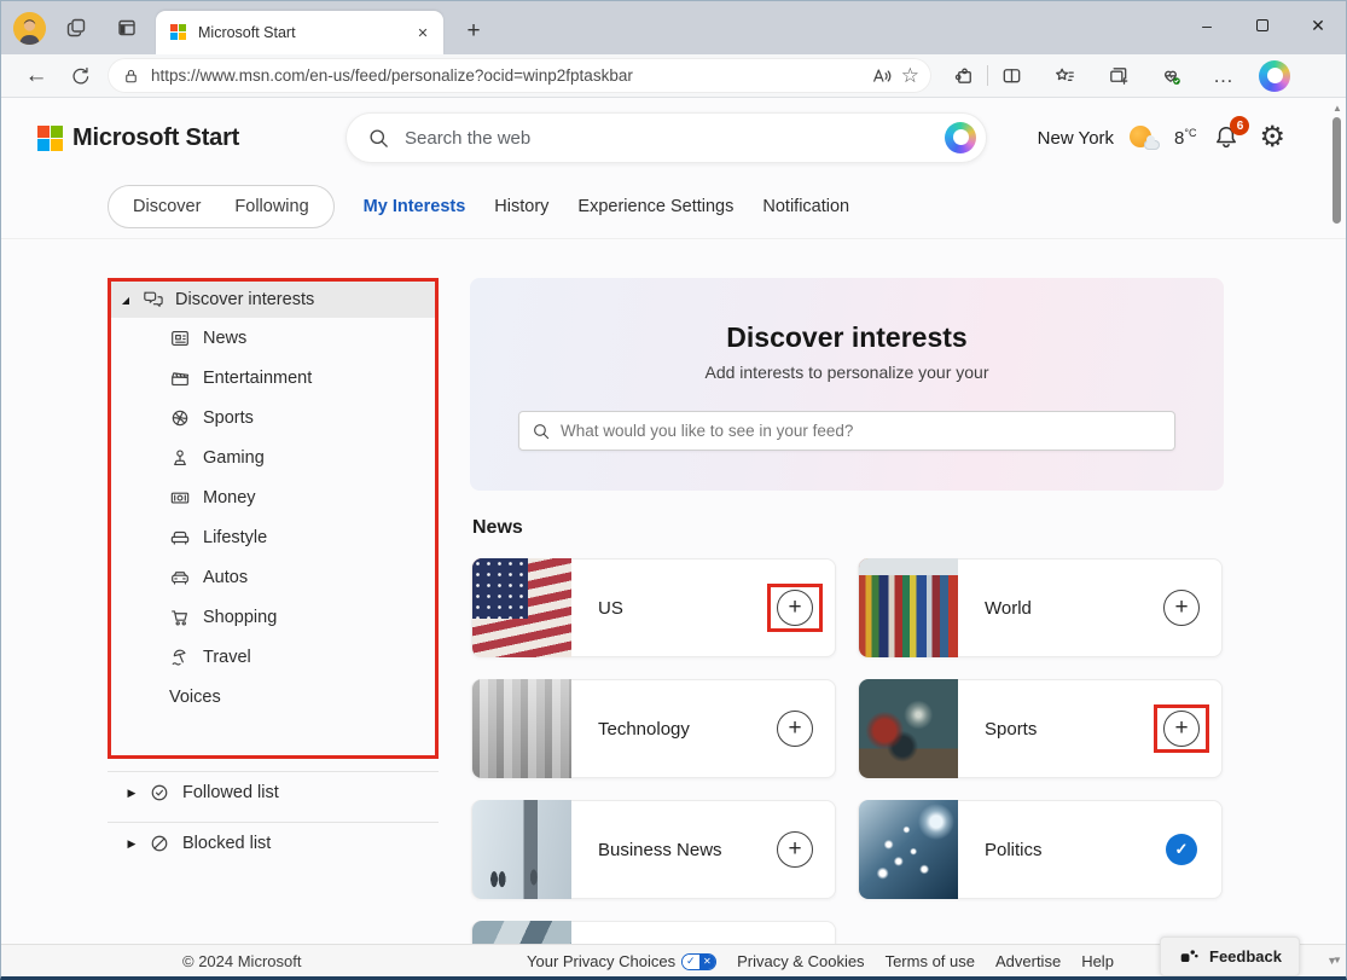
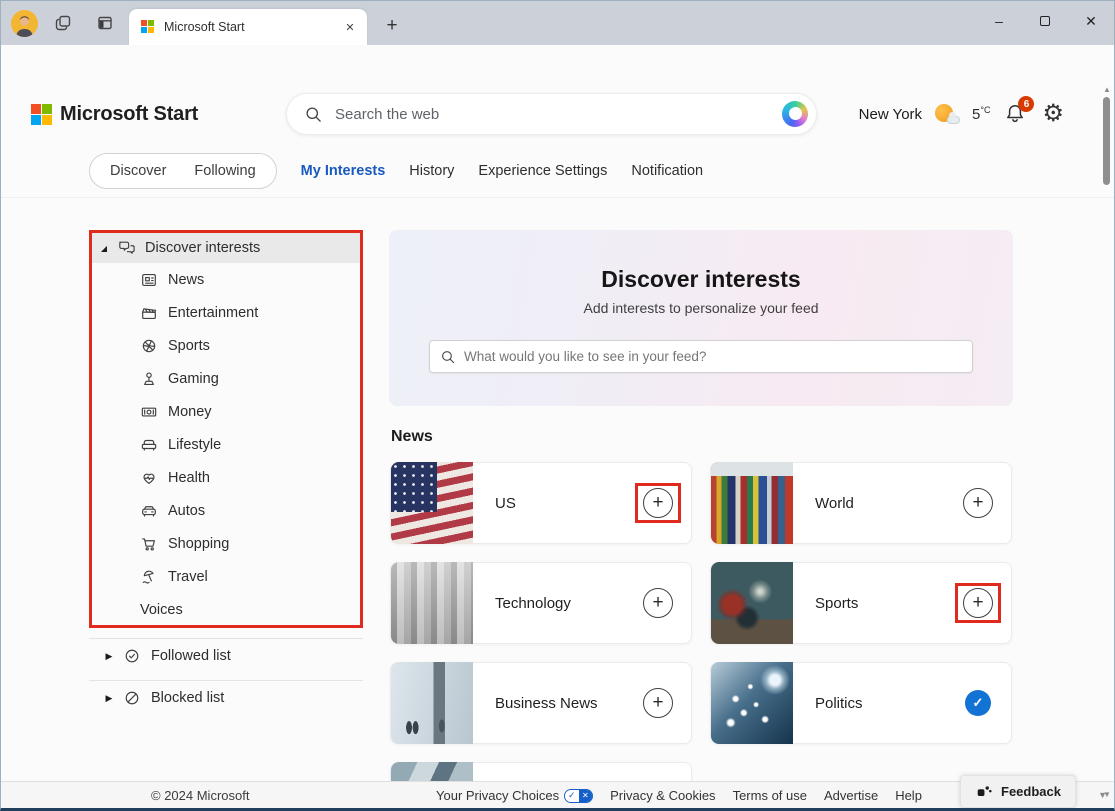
  Microsoft Start
  ✕
  +
  –
  ✕
- ←
- https://www.msn.com/en-us/feed/personalize?ocid=winp2fptaskbar
- ☆
- …
  ▲
  ▼
  Microsoft Start
  Search the web
  New York
- 8°C
+ 5°C
  6
  ⚙
  Discover
  Following
  My Interests
  History
  Experience Settings
  Notification
  ◢
  Discover interests
  News
  Entertainment
  Sports
  Gaming
  Money
  Lifestyle
+ Health
  Autos
  Shopping
  Travel
  Voices
  ▶
  Followed list
  ▶
  Blocked list
  Discover interests
- Add interests to personalize your your
+ Add interests to personalize your feed
  What would you like to see in your feed?
  News
  US
  +
  World
  +
  Technology
  +
  Sports
  +
  Business News
  +
  Politics
  ✓
  © 2024 Microsoft
  Your Privacy Choices
  ✓
  ✕
  Privacy & Cookies
  Terms of use
  Advertise
  Help
  Feedback
  ▼
